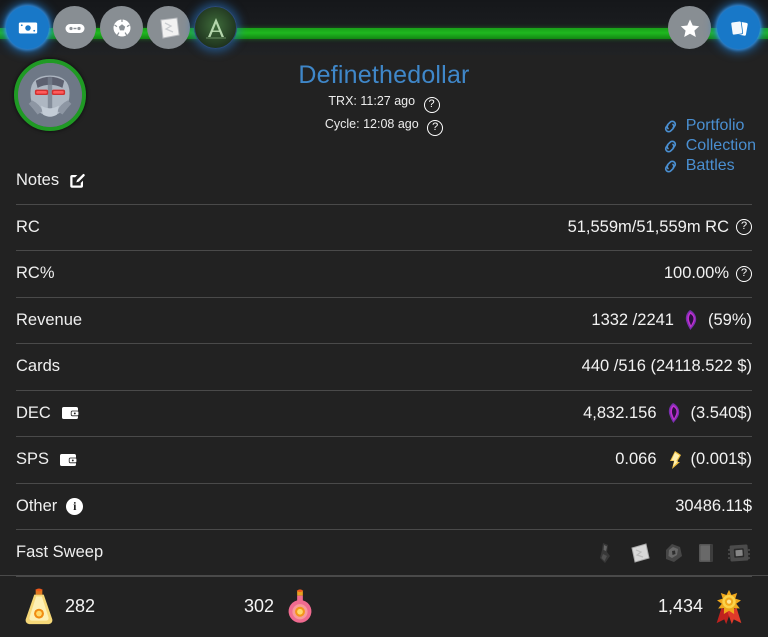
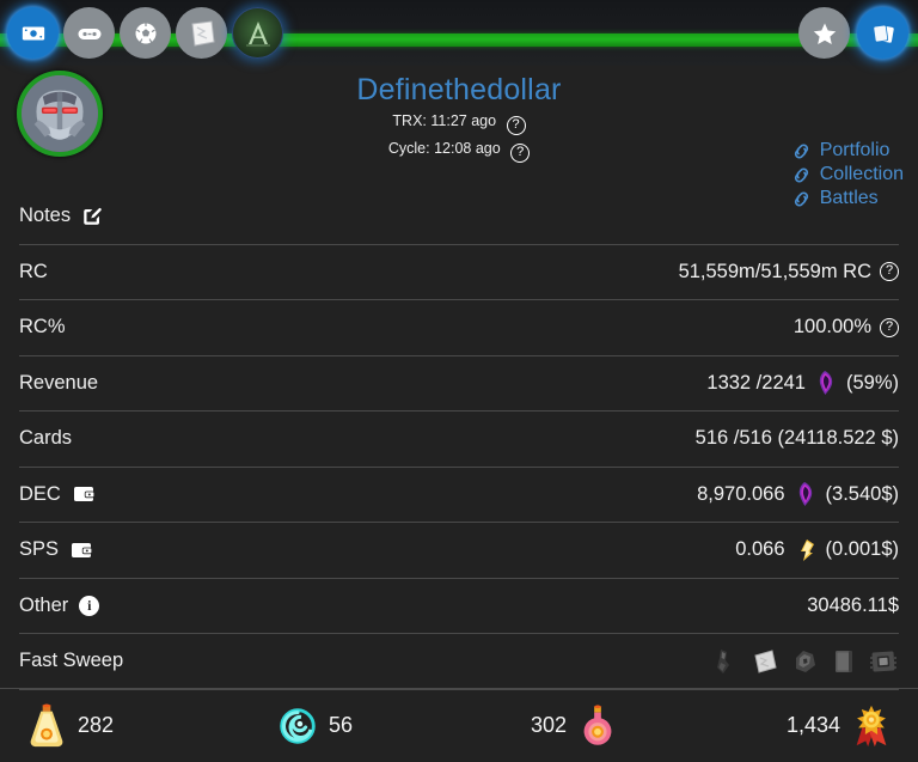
  Definethedollar
  TRX: 11:27 ago ?
  Cycle: 12:08 ago ?
  Portfolio
  Collection
  Battles
  Notes
  RC
  51,559m/51,559m RC
  ?
  RC%
  100.00%
  ?
  Revenue
  1332 /2241
  (59%)
  Cards
- 440 /516 (24118.522 $)
+ 516 /516 (24118.522 $)
  DEC
- 4,832.156
+ 8,970.066
  (3.540$)
  SPS
  0.066
  (0.001$)
  Other
  i
  30486.11$
  Fast Sweep
  282
+ 56
  302
  1,434
